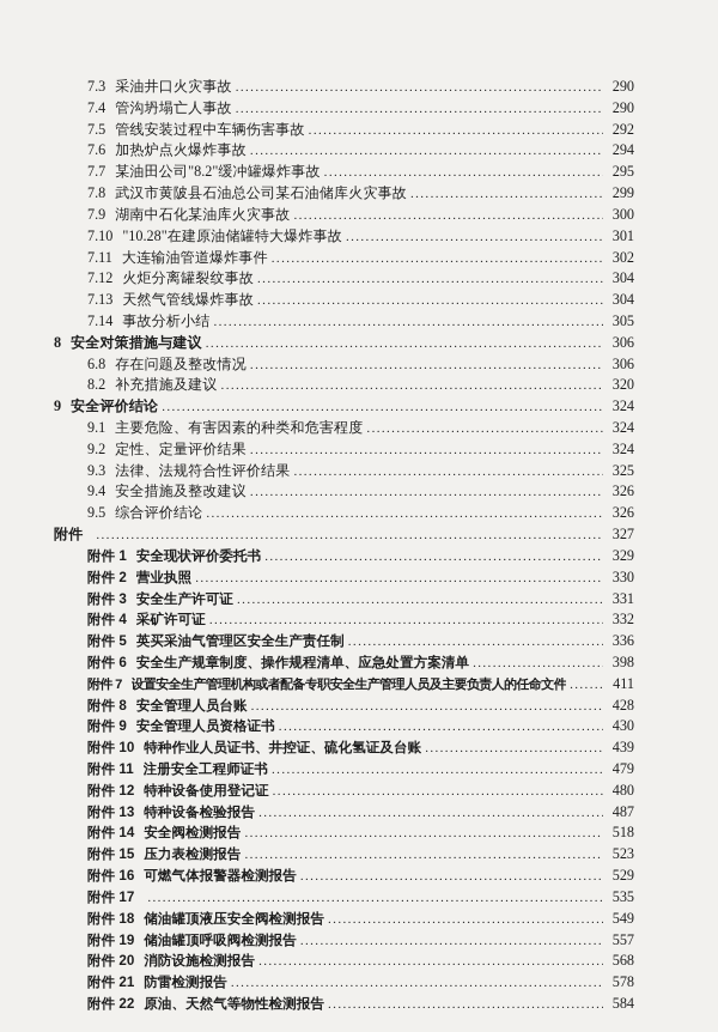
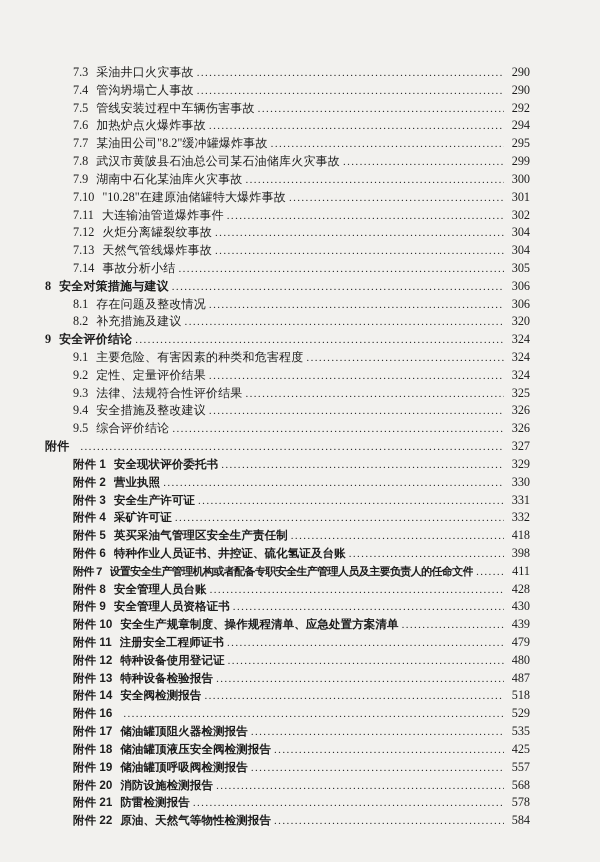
  7.3
  采油井口火灾事故
  290
  7.4
  管沟坍塌亡人事故
  290
  7.5
  管线安装过程中车辆伤害事故
  292
  7.6
  加热炉点火爆炸事故
  294
  7.7
  某油田公司"8.2"缓冲罐爆炸事故
  295
  7.8
  武汉市黄陂县石油总公司某石油储库火灾事故
  299
  7.9
  湖南中石化某油库火灾事故
  300
  7.10
  "10.28"在建原油储罐特大爆炸事故
  301
  7.11
  大连输油管道爆炸事件
  302
  7.12
  火炬分离罐裂纹事故
  304
  7.13
  天然气管线爆炸事故
  304
  7.14
  事故分析小结
  305
  8
  安全对策措施与建议
  306
- 6.8
+ 8.1
  存在问题及整改情况
  306
  8.2
  补充措施及建议
  320
  9
  安全评价结论
  324
  9.1
  主要危险、有害因素的种类和危害程度
  324
  9.2
  定性、定量评价结果
  324
  9.3
  法律、法规符合性评价结果
  325
  9.4
  安全措施及整改建议
  326
  9.5
  综合评价结论
  326
  附件
  327
  附件 1
  安全现状评价委托书
  329
  附件 2
  营业执照
  330
  附件 3
  安全生产许可证
  331
  附件 4
  采矿许可证
  332
  附件 5
  英买采油气管理区安全生产责任制
- 336
+ 418
  附件 6
- 安全生产规章制度、操作规程清单、应急处置方案清单
+ 特种作业人员证书、井控证、硫化氢证及台账
  398
  附件 7
  设置安全生产管理机构或者配备专职安全生产管理人员及主要负责人的任命文件
  411
  附件 8
  安全管理人员台账
  428
  附件 9
  安全管理人员资格证书
  430
  附件 10
- 特种作业人员证书、井控证、硫化氢证及台账
+ 安全生产规章制度、操作规程清单、应急处置方案清单
  439
  附件 11
  注册安全工程师证书
  479
  附件 12
  特种设备使用登记证
  480
  附件 13
  特种设备检验报告
  487
  附件 14
  安全阀检测报告
  518
- 附件 15
- 压力表检测报告
- 523
  附件 16
- 可燃气体报警器检测报告
  529
  附件 17
+ 储油罐顶阻火器检测报告
  535
  附件 18
  储油罐顶液压安全阀检测报告
- 549
+ 425
  附件 19
  储油罐顶呼吸阀检测报告
  557
  附件 20
  消防设施检测报告
  568
  附件 21
  防雷检测报告
  578
  附件 22
  原油、天然气等物性检测报告
  584
